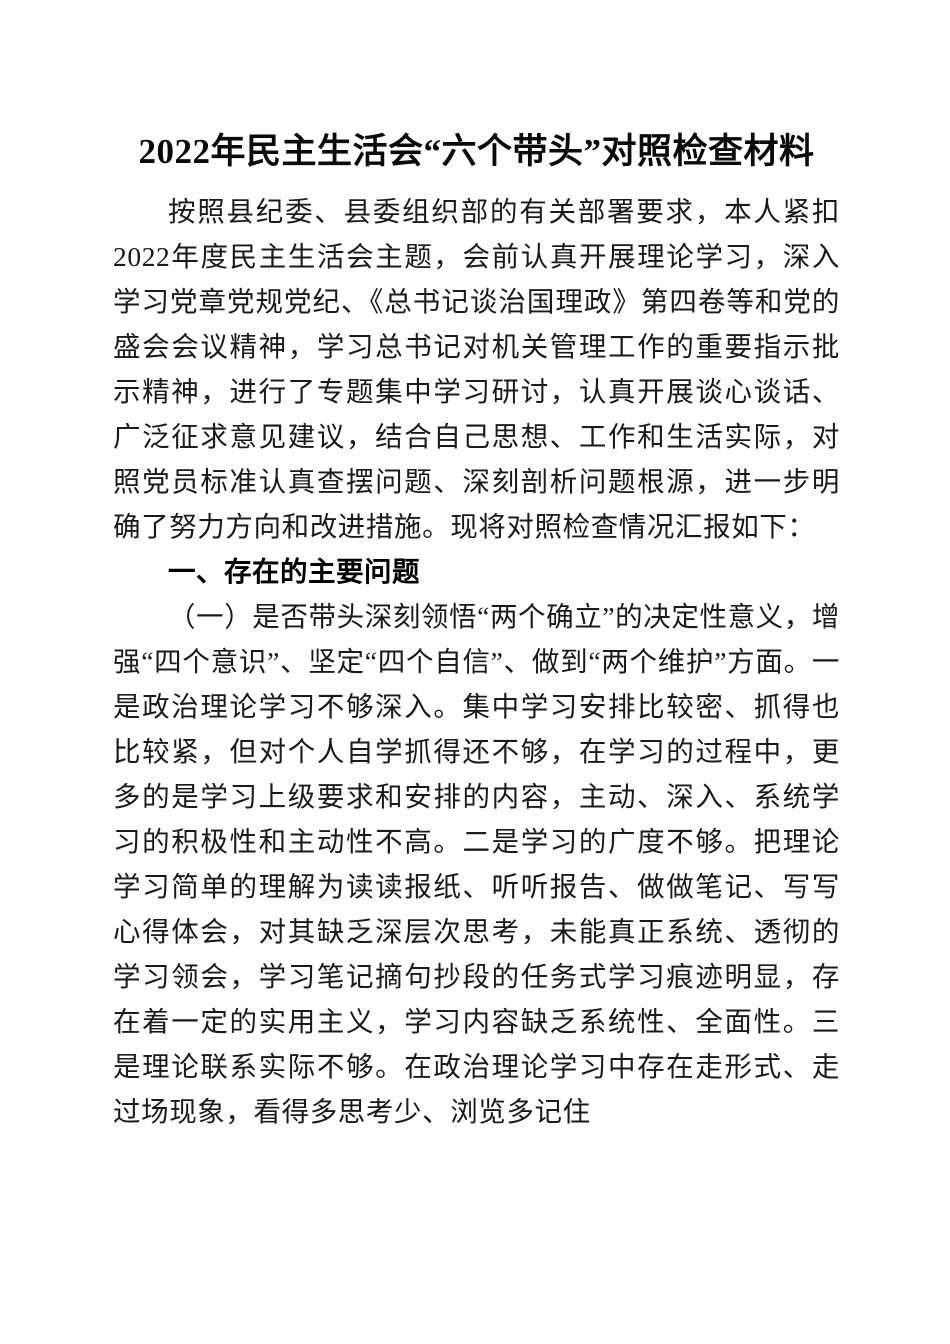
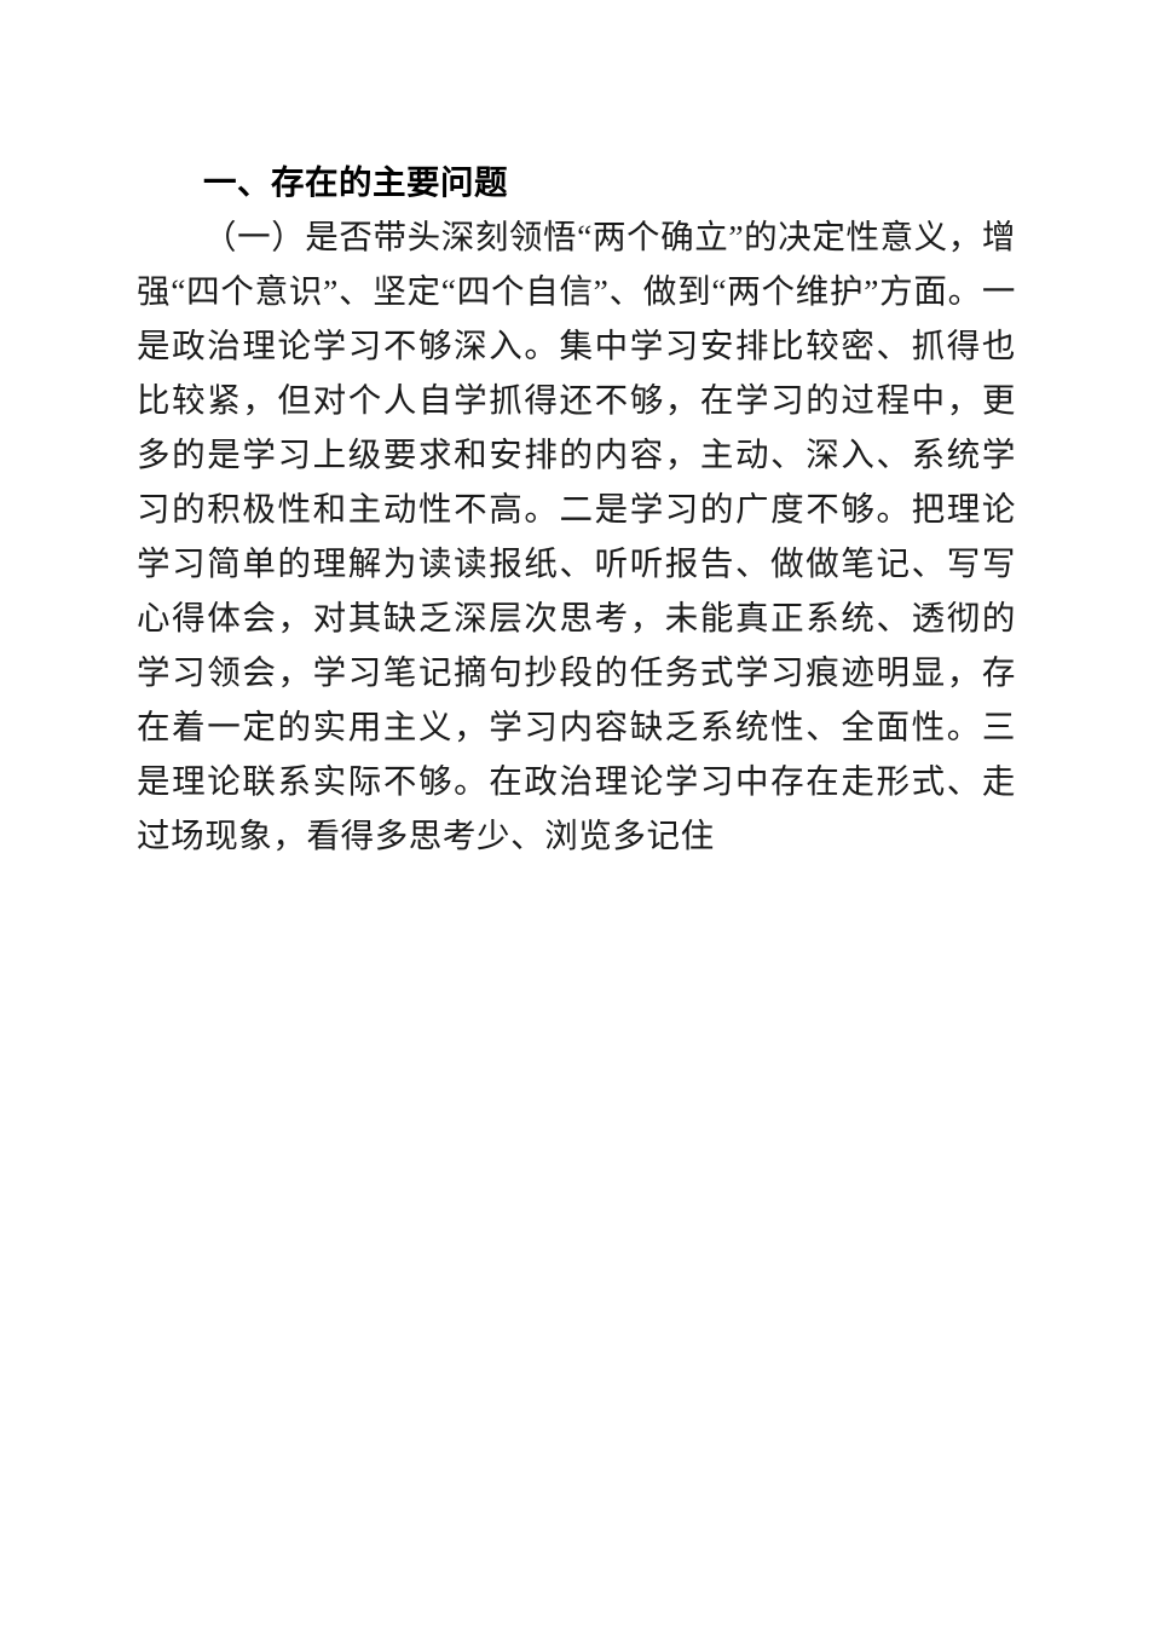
- 2022年民主生活会“六个带头”对照检查材料
- 按照县纪委、县委组织部的有关部署要求，本人紧扣2022年度民主生活会主题，会前认真开展理论学习，深入学习党章党规党纪、《总书记谈治国理政》第四卷等和党的盛会会议精神，学习总书记对机关管理工作的重要指示批示精神，进行了专题集中学习研讨，认真开展谈心谈话、广泛征求意见建议，结合自己思想、工作和生活实际，对照党员标准认真查摆问题、深刻剖析问题根源，进一步明确了努力方向和改进措施。现将对照检查情况汇报如下：
  一、存在的主要问题
  （一）是否带头深刻领悟“两个确立”的决定性意义，增强“四个意识”、坚定“四个自信”、做到“两个维护”方面。一是政治理论学习不够深入。集中学习安排比较密、抓得也比较紧，但对个人自学抓得还不够，在学习的过程中，更多的是学习上级要求和安排的内容，主动、深入、系统学习的积极性和主动性不高。二是学习的广度不够。把理论学习简单的理解为读读报纸、听听报告、做做笔记、写写心得体会，对其缺乏深层次思考，未能真正系统、透彻的学习领会，学习笔记摘句抄段的任务式学习痕迹明显，存在着一定的实用主义，学习内容缺乏系统性、全面性。三是理论联系实际不够。在政治理论学习中存在走形式、走过场现象，看得多思考少、浏览多记住
